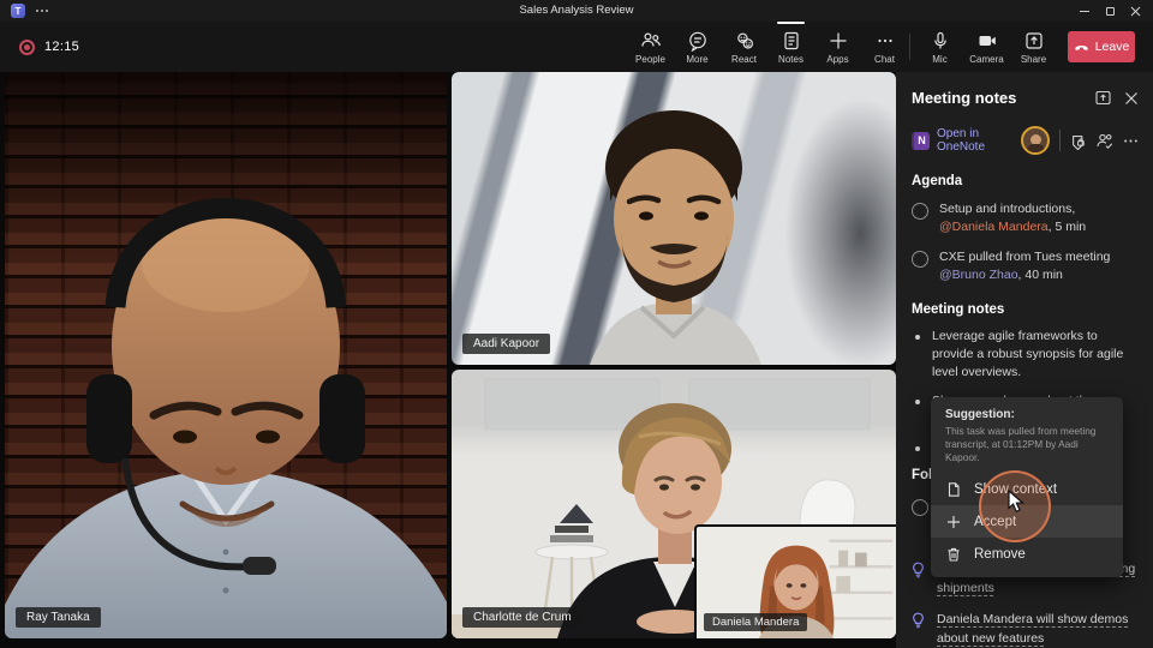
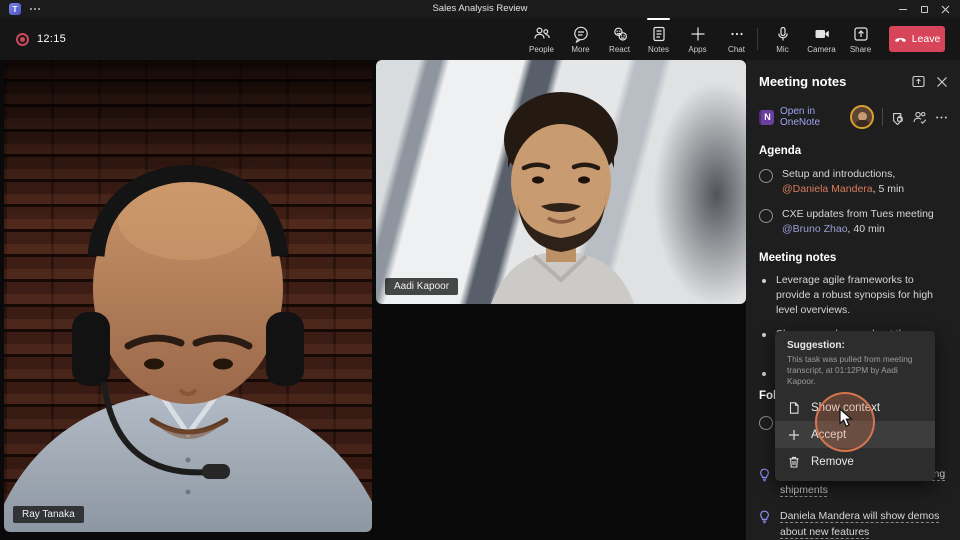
  T
  Sales Analysis Review
  12:15
  People
  More
  React
  Notes
  Apps
  Chat
  Mic
  Camera
  Share
  Leave
  Ray Tanaka
  Aadi Kapoor
- Charlotte de Crum
- Daniela Mandera
  Meeting notes
  N
  Open in OneNote
  Agenda
  Setup and introductions,
  @Daniela Mandera, 5 min
- CXE pulled from Tues meeting
+ CXE updates from Tues meeting
  @Bruno Zhao, 40 min
  Meeting notes
- Leverage agile frameworks to provide a robust synopsis for agile level overviews.
+ Leverage agile frameworks to provide a robust synopsis for high level overviews.
  Daniela Mandera will show demos about new features
  Suggestion:
  This task was pulled from meeting transcript, at 01:12PM by Aadi Kapoor.
  Show context
  Accept
  Remove
